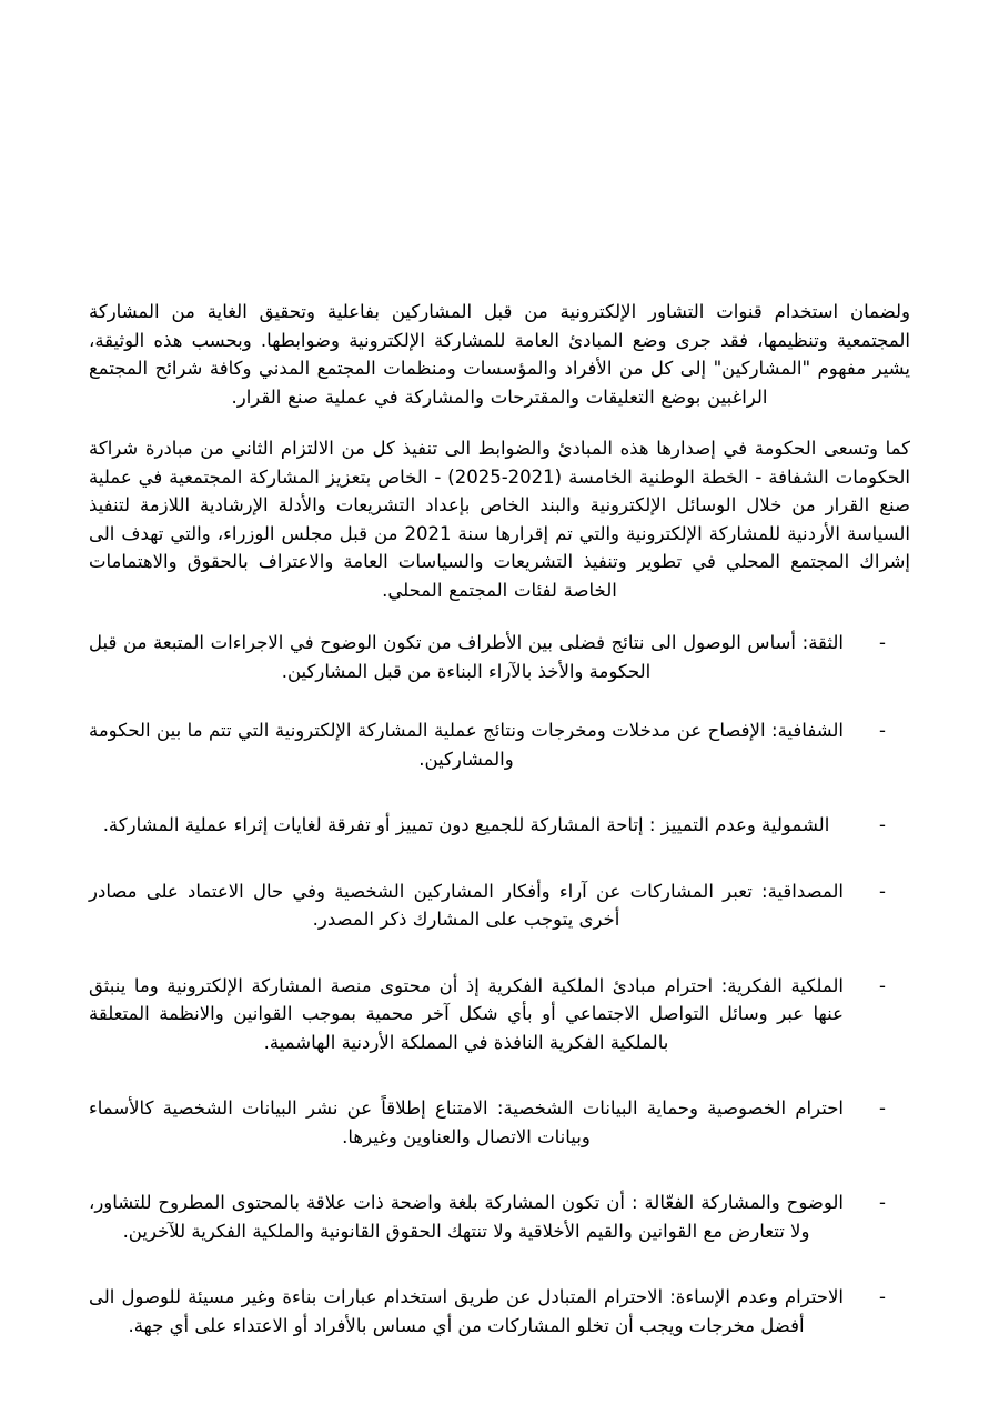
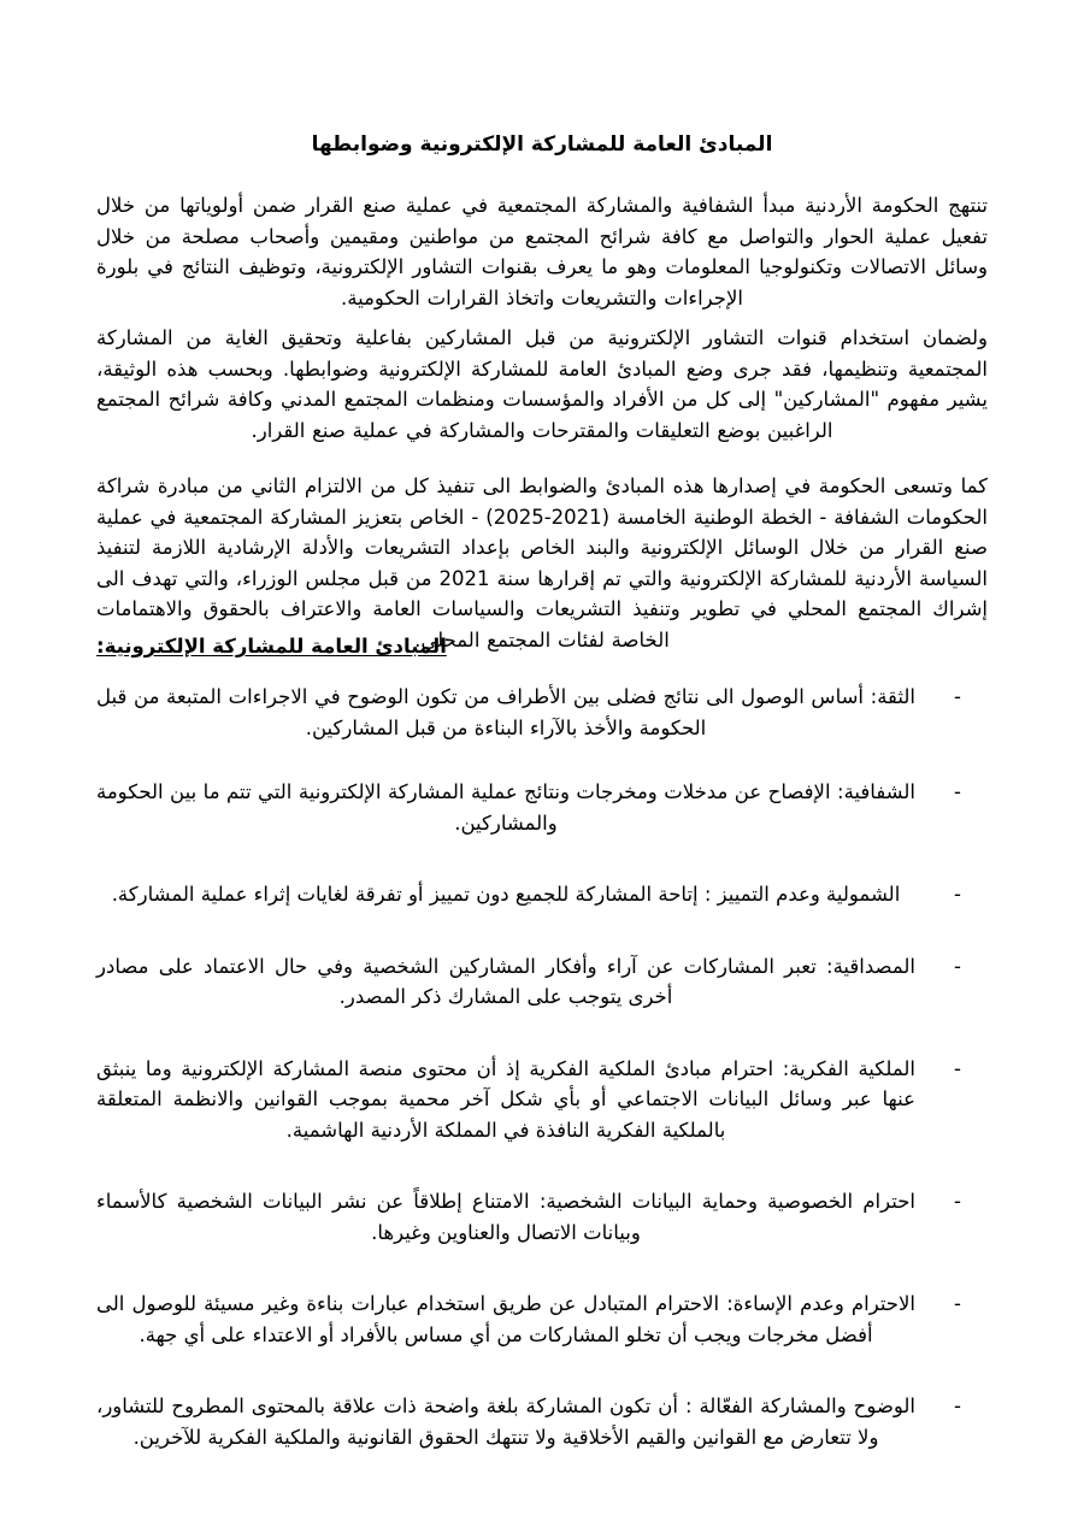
+ المبادئ العامة للمشاركة الإلكترونية وضوابطها
+ تنتهج الحكومة الأردنية مبدأ الشفافية والمشاركة المجتمعية في عملية صنع القرار ضمن أولوياتها من خلال تفعيل عملية الحوار والتواصل مع كافة شرائح المجتمع من مواطنين ومقيمين وأصحاب مصلحة من خلال وسائل الاتصالات وتكنولوجيا المعلومات وهو ما يعرف بقنوات التشاور الإلكترونية، وتوظيف النتائج في بلورة الإجراءات والتشريعات واتخاذ القرارات الحكومية.
  ولضمان استخدام قنوات التشاور الإلكترونية من قبل المشاركين بفاعلية وتحقيق الغاية من المشاركة المجتمعية وتنظيمها، فقد جرى وضع المبادئ العامة للمشاركة الإلكترونية وضوابطها. وبحسب هذه الوثيقة، يشير مفهوم "المشاركين" إلى كل من الأفراد والمؤسسات ومنظمات المجتمع المدني وكافة شرائح المجتمع الراغبين بوضع التعليقات والمقترحات والمشاركة في عملية صنع القرار.
  كما وتسعى الحكومة في إصدارها هذه المبادئ والضوابط الى تنفيذ كل من الالتزام الثاني من مبادرة شراكة الحكومات الشفافة - الخطة الوطنية الخامسة (2021-2025) - الخاص بتعزيز المشاركة المجتمعية في عملية صنع القرار من خلال الوسائل الإلكترونية والبند الخاص بإعداد التشريعات والأدلة الإرشادية اللازمة لتنفيذ السياسة الأردنية للمشاركة الإلكترونية والتي تم إقرارها سنة 2021 من قبل مجلس الوزراء، والتي تهدف الى إشراك المجتمع المحلي في تطوير وتنفيذ التشريعات والسياسات العامة والاعتراف بالحقوق والاهتمامات الخاصة لفئات المجتمع المحلي.
+ المبادئ العامة للمشاركة الإلكترونية:
  -
  الثقة: أساس الوصول الى نتائج فضلى بين الأطراف من تكون الوضوح في الاجراءات المتبعة من قبل الحكومة والأخذ بالآراء البناءة من قبل المشاركين.
  -
  الشفافية: الإفصاح عن مدخلات ومخرجات ونتائج عملية المشاركة الإلكترونية التي تتم ما بين الحكومة والمشاركين.
  -
  الشمولية وعدم التمييز : إتاحة المشاركة للجميع دون تمييز أو تفرقة لغايات إثراء عملية المشاركة.
  -
  المصداقية: تعبر المشاركات عن آراء وأفكار المشاركين الشخصية وفي حال الاعتماد على مصادر أخرى يتوجب على المشارك ذكر المصدر.
  -
- الملكية الفكرية: احترام مبادئ الملكية الفكرية إذ أن محتوى منصة المشاركة الإلكترونية وما ينبثق عنها عبر وسائل التواصل الاجتماعي أو بأي شكل آخر محمية بموجب القوانين والانظمة المتعلقة بالملكية الفكرية النافذة في المملكة الأردنية الهاشمية.
+ الملكية الفكرية: احترام مبادئ الملكية الفكرية إذ أن محتوى منصة المشاركة الإلكترونية وما ينبثق عنها عبر وسائل البيانات الاجتماعي أو بأي شكل آخر محمية بموجب القوانين والانظمة المتعلقة بالملكية الفكرية النافذة في المملكة الأردنية الهاشمية.
  -
  احترام الخصوصية وحماية البيانات الشخصية: الامتناع إطلاقاً عن نشر البيانات الشخصية كالأسماء وبيانات الاتصال والعناوين وغيرها.
  -
- الوضوح والمشاركة الفعّالة : أن تكون المشاركة بلغة واضحة ذات علاقة بالمحتوى المطروح للتشاور، ولا تتعارض مع القوانين والقيم الأخلاقية ولا تنتهك الحقوق القانونية والملكية الفكرية للآخرين.
+ الاحترام وعدم الإساءة: الاحترام المتبادل عن طريق استخدام عبارات بناءة وغير مسيئة للوصول الى أفضل مخرجات ويجب أن تخلو المشاركات من أي مساس بالأفراد أو الاعتداء على أي جهة.
  -
- الاحترام وعدم الإساءة: الاحترام المتبادل عن طريق استخدام عبارات بناءة وغير مسيئة للوصول الى أفضل مخرجات ويجب أن تخلو المشاركات من أي مساس بالأفراد أو الاعتداء على أي جهة.
+ الوضوح والمشاركة الفعّالة : أن تكون المشاركة بلغة واضحة ذات علاقة بالمحتوى المطروح للتشاور، ولا تتعارض مع القوانين والقيم الأخلاقية ولا تنتهك الحقوق القانونية والملكية الفكرية للآخرين.
